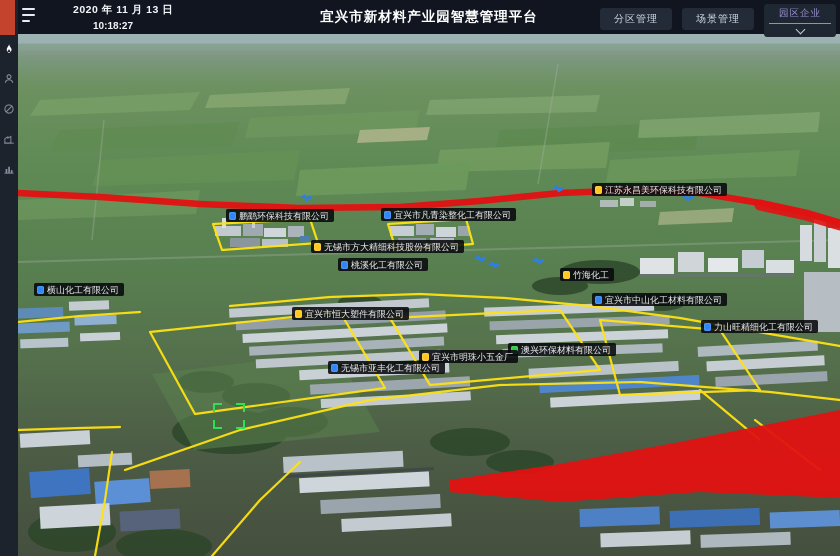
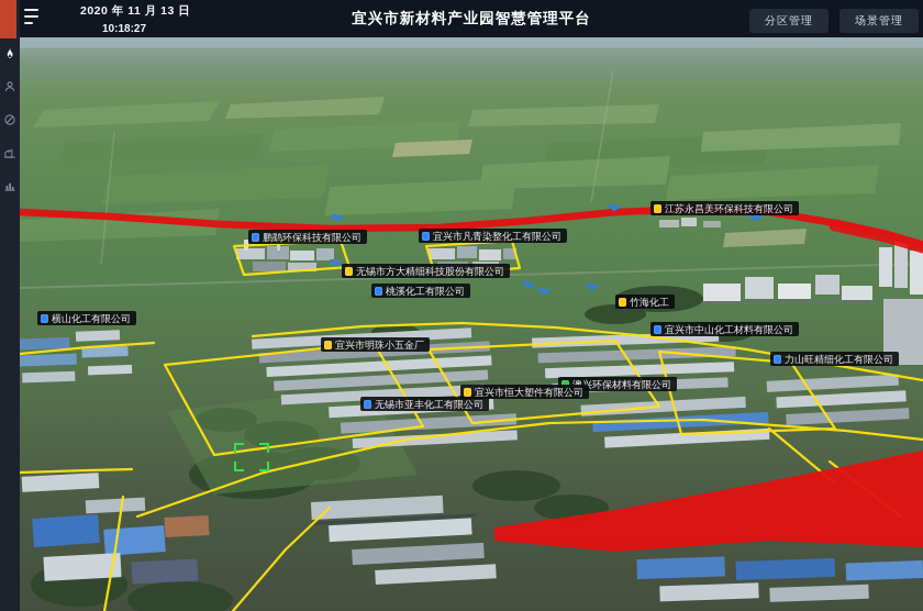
  2020 年 11 月 13 日
  10:18:27
  宜兴市新材料产业园智慧管理平台
  分区管理
  场景管理
- 园区企业
  鹏鹞环保科技有限公司
  宜兴市凡青染整化工有限公司
  无锡市方大精细科技股份有限公司
  江苏永昌美环保科技有限公司
  桃溪化工有限公司
  竹海化工
  横山化工有限公司
  宜兴市中山化工材料有限公司
- 宜兴市恒大塑件有限公司
+ 宜兴市明珠小五金厂
  力山旺精细化工有限公司
  澳兴环保材料有限公司
- 宜兴市明珠小五金厂
+ 宜兴市恒大塑件有限公司
  无锡市亚丰化工有限公司
